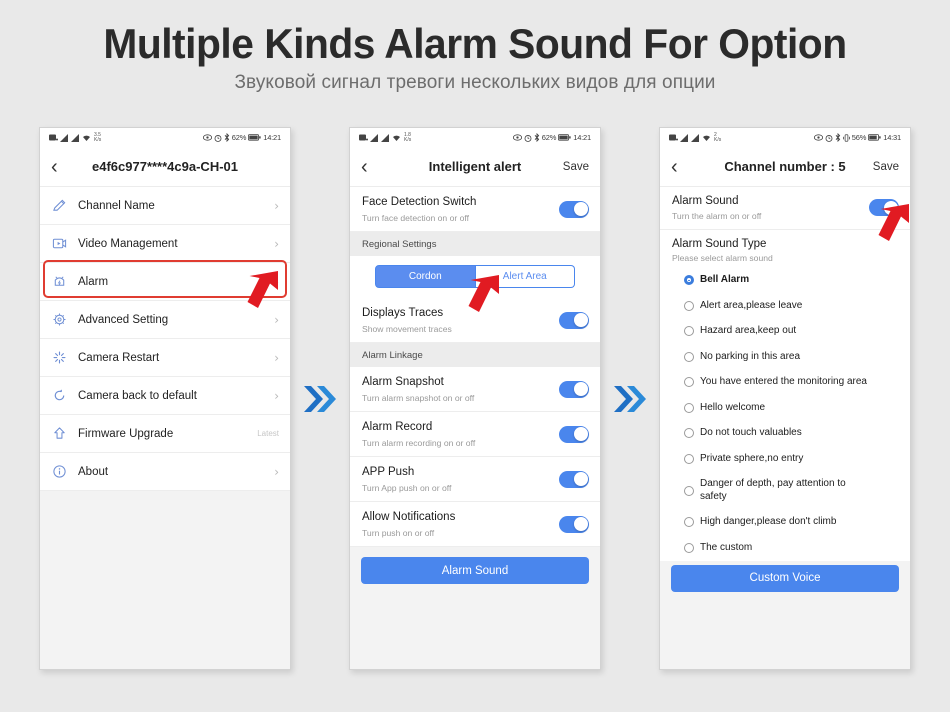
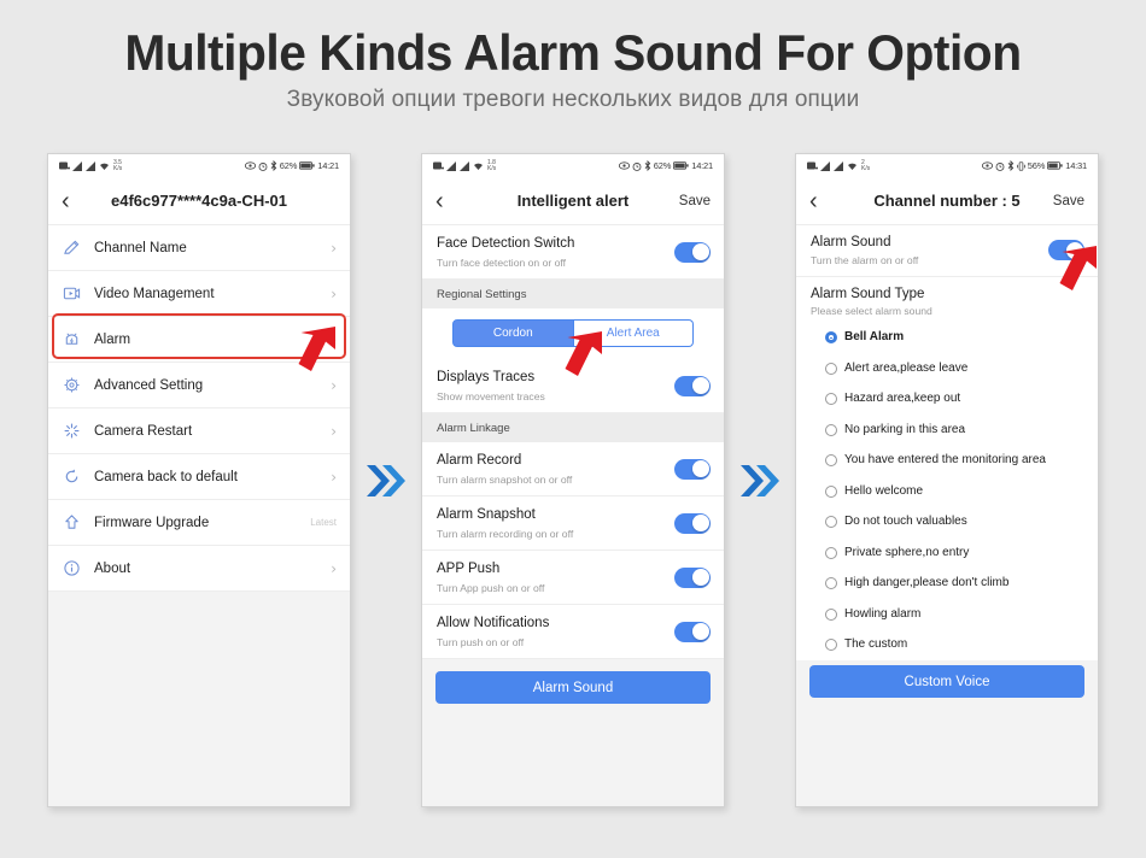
  Multiple Kinds Alarm Sound For Option
- Звуковой сигнал тревоги нескольких видов для опции
+ Звуковой опции тревоги нескольких видов для опции
  62%
  14:21
  ‹
  e4f6c977****4c9a-CH-01
  Channel Name
  ›
  Video Management
  ›
  Alarm
  Advanced Setting
  ›
  Camera Restart
  ›
  Camera back to default
  ›
  Firmware Upgrade
  Latest
  About
  ›
  62%
  14:21
  ‹
  Intelligent alert
  Save
  Face Detection Switch
  Turn face detection on or off
  Regional Settings
  Cordon
  Alert Area
  Displays Traces
  Show movement traces
  Alarm Linkage
- Alarm Snapshot
+ Alarm Record
  Turn alarm snapshot on or off
- Alarm Record
+ Alarm Snapshot
  Turn alarm recording on or off
  APP Push
  Turn App push on or off
  Allow Notifications
  Turn push on or off
  Alarm Sound
  56%
  14:31
  ‹
  Channel number : 5
  Save
  Alarm Sound
  Turn the alarm on or off
  Alarm Sound Type
  Please select alarm sound
  Bell Alarm
  Alert area,please leave
  Hazard area,keep out
  No parking in this area
  You have entered the monitoring area
  Hello welcome
  Do not touch valuables
  Private sphere,no entry
- Danger of depth, pay attention to safety
  High danger,please don't climb
+ Howling alarm
  The custom
  Custom Voice
